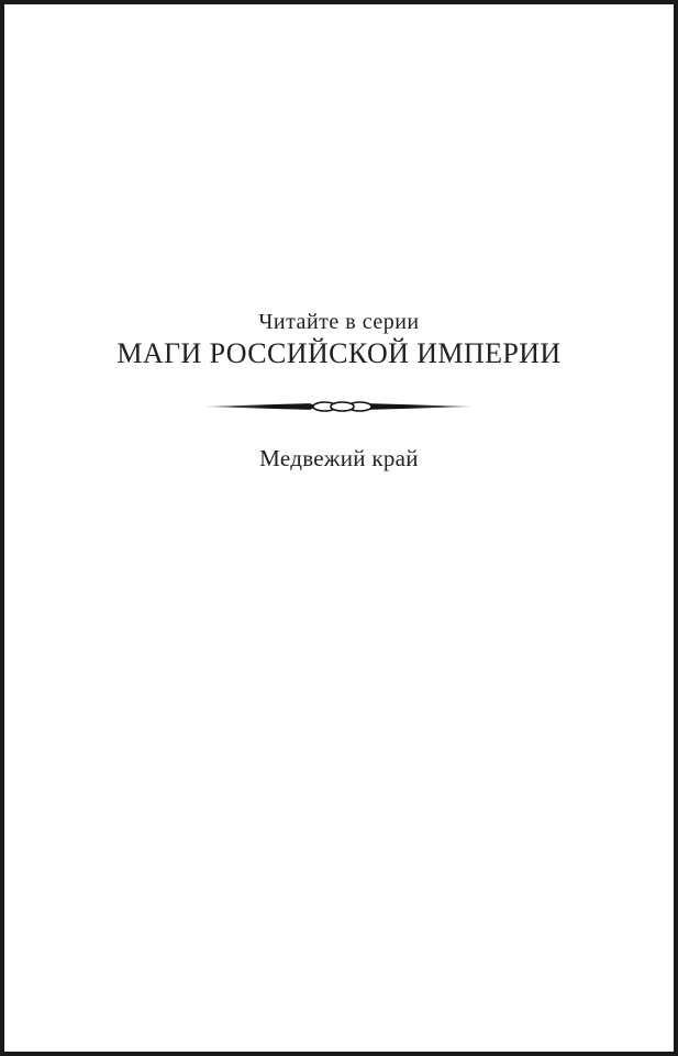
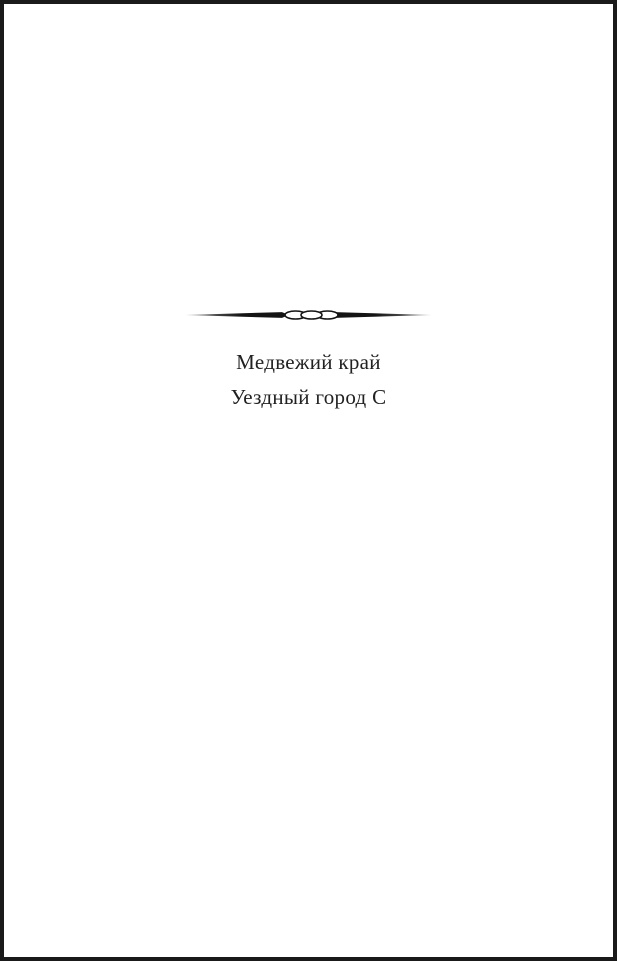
- Читайте в серии
- МАГИ РОССИЙСКОЙ ИМПЕРИИ
  Медвежий край
+ Уездный город С
